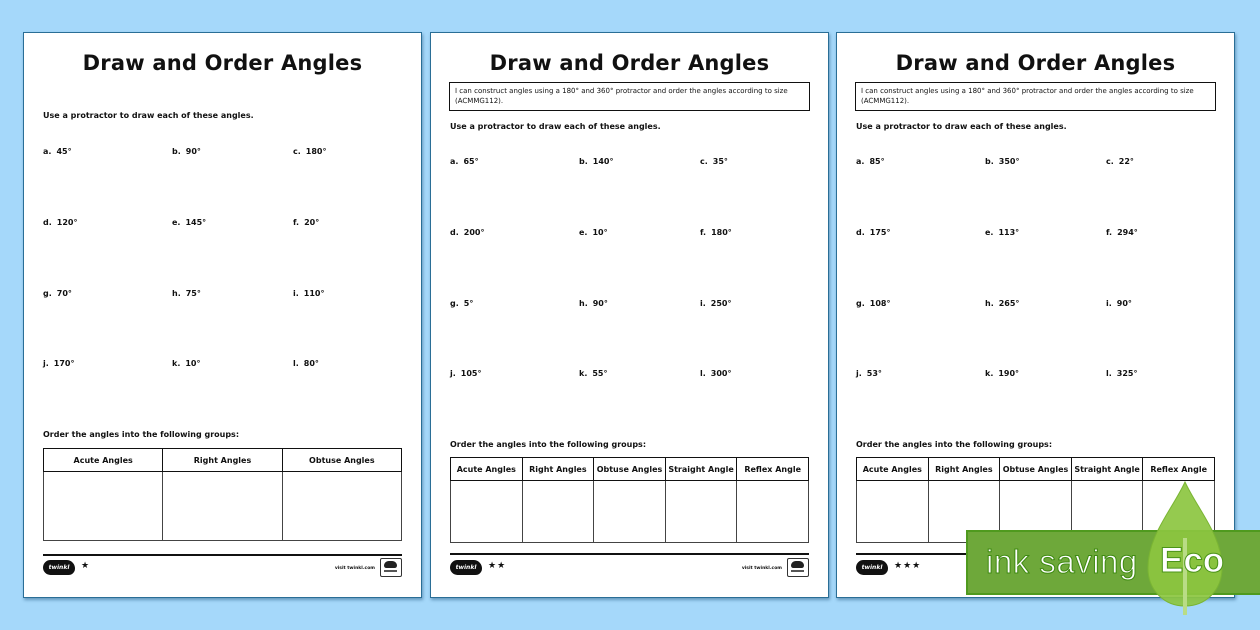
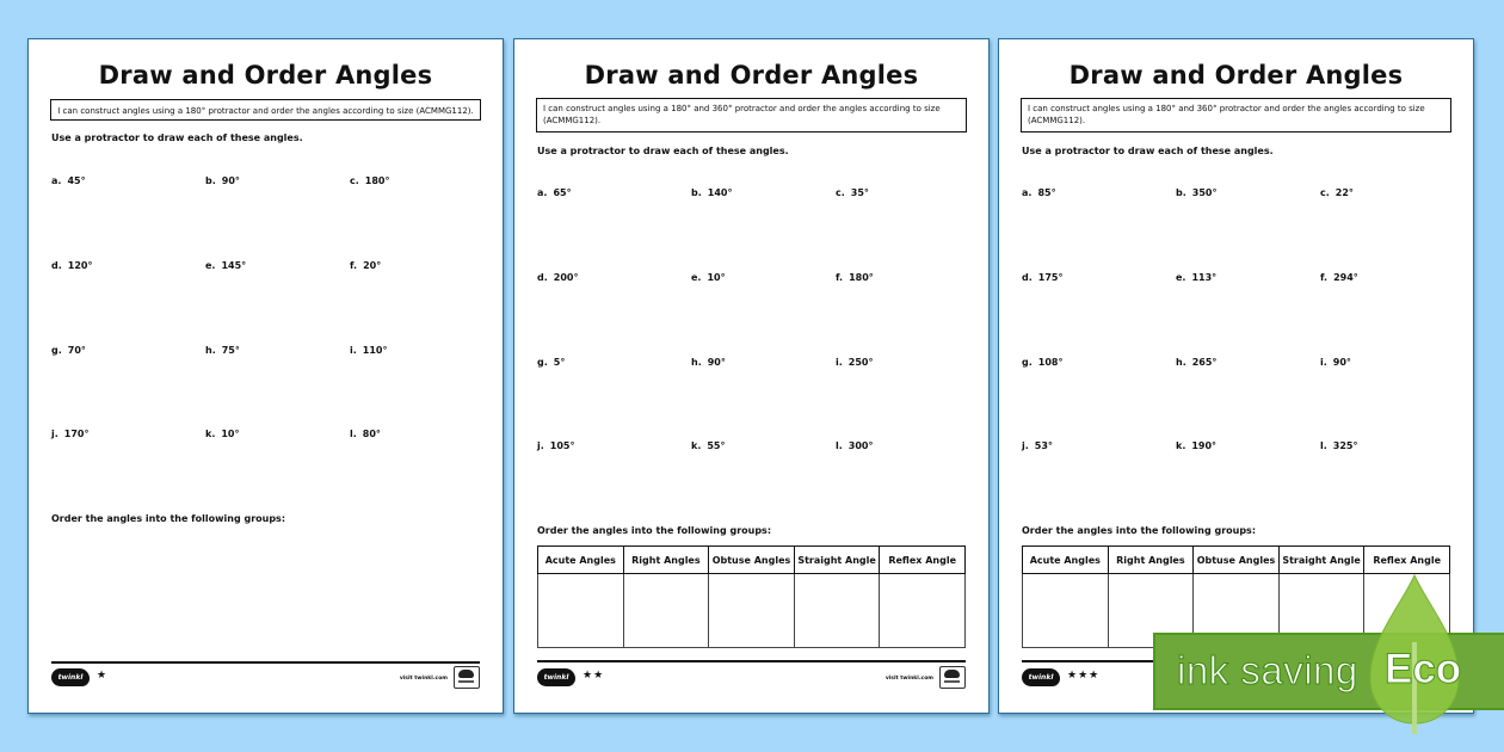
  Draw and Order Angles
+ I can construct angles using a 180° protractor and order the angles according to size (ACMMG112).
  Use a protractor to draw each of these angles.
  a. 45°
  b. 90°
  c. 180°
  d. 120°
  e. 145°
  f. 20°
  g. 70°
  h. 75°
  i. 110°
  j. 170°
  k. 10°
  l. 80°
  Order the angles into the following groups:
- Acute Angles	Right Angles	Obtuse Angles
  ★
  Draw and Order Angles
  I can construct angles using a 180° and 360° protractor and order the angles according to size (ACMMG112).
  Use a protractor to draw each of these angles.
  a. 65°
  b. 140°
  c. 35°
  d. 200°
  e. 10°
  f. 180°
  g. 5°
  h. 90°
  i. 250°
  j. 105°
  k. 55°
  l. 300°
  Order the angles into the following groups:
  Acute Angles	Right Angles	Obtuse Angles	Straight Angle	Reflex Angle
  ★★
  Draw and Order Angles
  I can construct angles using a 180° and 360° protractor and order the angles according to size (ACMMG112).
  Use a protractor to draw each of these angles.
  a. 85°
  b. 350°
  c. 22°
  d. 175°
  e. 113°
  f. 294°
  g. 108°
  h. 265°
  i. 90°
  j. 53°
  k. 190°
  l. 325°
  Order the angles into the following groups:
  Acute Angles	Right Angles	Obtuse Angles	Straight Angle	Reflex Angle
  ★★★
  ink saving
  Eco
